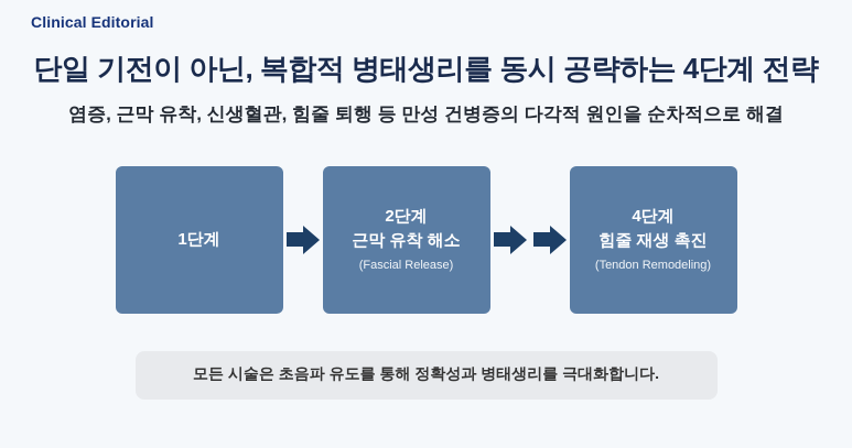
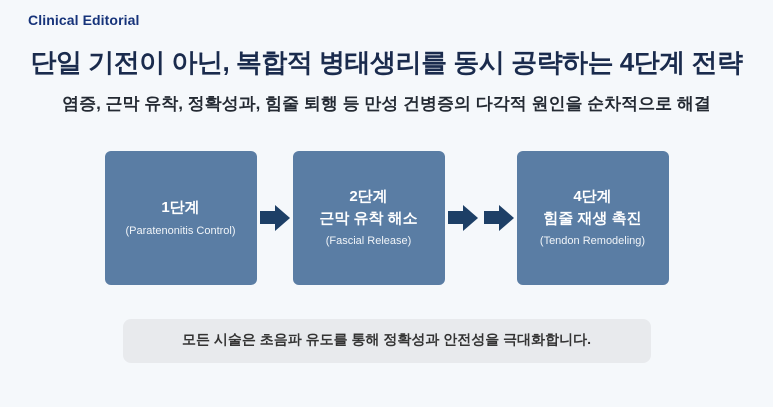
  Clinical Editorial
  단일 기전이 아닌, 복합적 병태생리를 동시 공략하는 4단계 전략
- 염증, 근막 유착, 신생혈관, 힘줄 퇴행 등 만성 건병증의 다각적 원인을 순차적으로 해결
+ 염증, 근막 유착, 정확성과, 힘줄 퇴행 등 만성 건병증의 다각적 원인을 순차적으로 해결
  1단계
+ (Paratenonitis Control)
  2단계
  근막 유착 해소
  (Fascial Release)
  4단계
  힘줄 재생 촉진
  (Tendon Remodeling)
- 모든 시술은 초음파 유도를 통해 정확성과 병태생리를 극대화합니다.
+ 모든 시술은 초음파 유도를 통해 정확성과 안전성을 극대화합니다.
